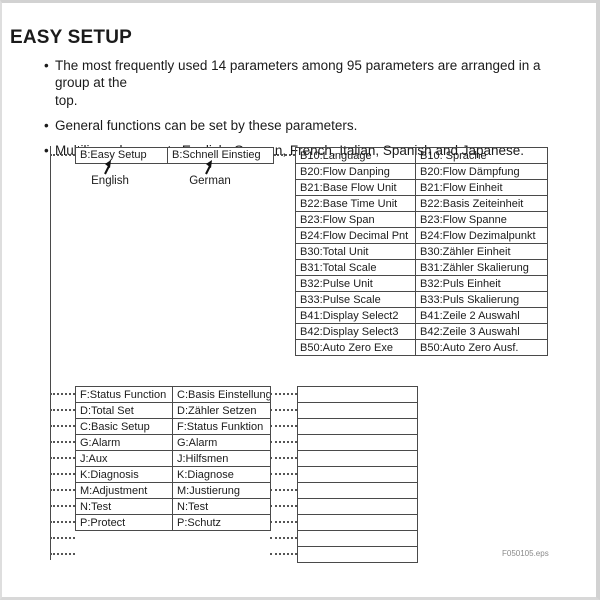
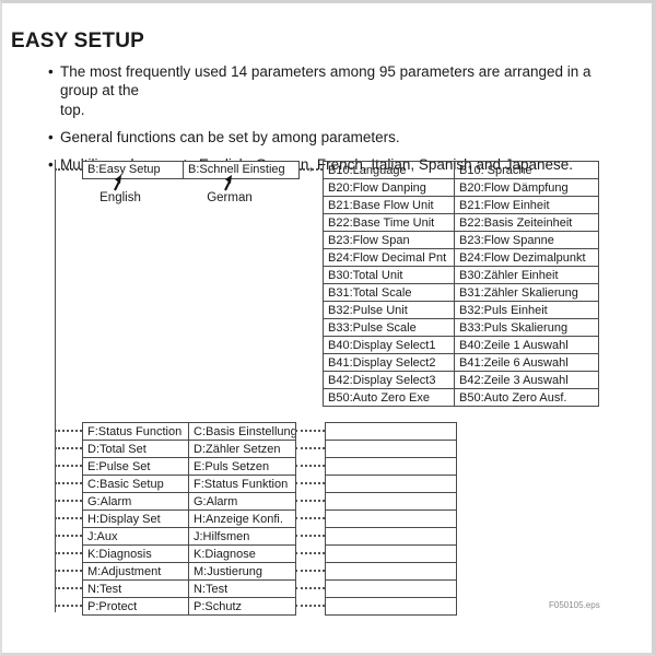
  EASY SETUP
  •
  The most frequently used 14 parameters among 95 parameters are arranged in a group at the
  top.
  •
- General functions can be set by these parameters.
+ General functions can be set by among parameters.
  •
  B:Easy Setup
  B:Schnell Einstieg
  English
  German
  B10:Language	B10: Sprache
  B20:Flow Danping	B20:Flow Dämpfung
  B21:Base Flow Unit	B21:Flow Einheit
  B22:Base Time Unit	B22:Basis Zeiteinheit
  B23:Flow Span	B23:Flow Spanne
  B24:Flow Decimal Pnt	B24:Flow Dezimalpunkt
  B30:Total Unit	B30:Zähler Einheit
  B31:Total Scale	B31:Zähler Skalierung
  B32:Pulse Unit	B32:Puls Einheit
  B33:Pulse Scale	B33:Puls Skalierung
+ B40:Display Select1	B40:Zeile 1 Auswahl
- B41:Display Select2	B41:Zeile 2 Auswahl
+ B41:Display Select2	B41:Zeile 6 Auswahl
  B42:Display Select3	B42:Zeile 3 Auswahl
  B50:Auto Zero Exe	B50:Auto Zero Ausf.
  F:Status Function	C:Basis Einstellung
  D:Total Set	D:Zähler Setzen
+ E:Pulse Set	E:Puls Setzen
  C:Basic Setup	F:Status Funktion
  G:Alarm	G:Alarm
+ H:Display Set	H:Anzeige Konfi.
  J:Aux	J:Hilfsmen
  K:Diagnosis	K:Diagnose
  M:Adjustment	M:Justierung
  N:Test	N:Test
  P:Protect	P:Schutz
  F050105.eps
